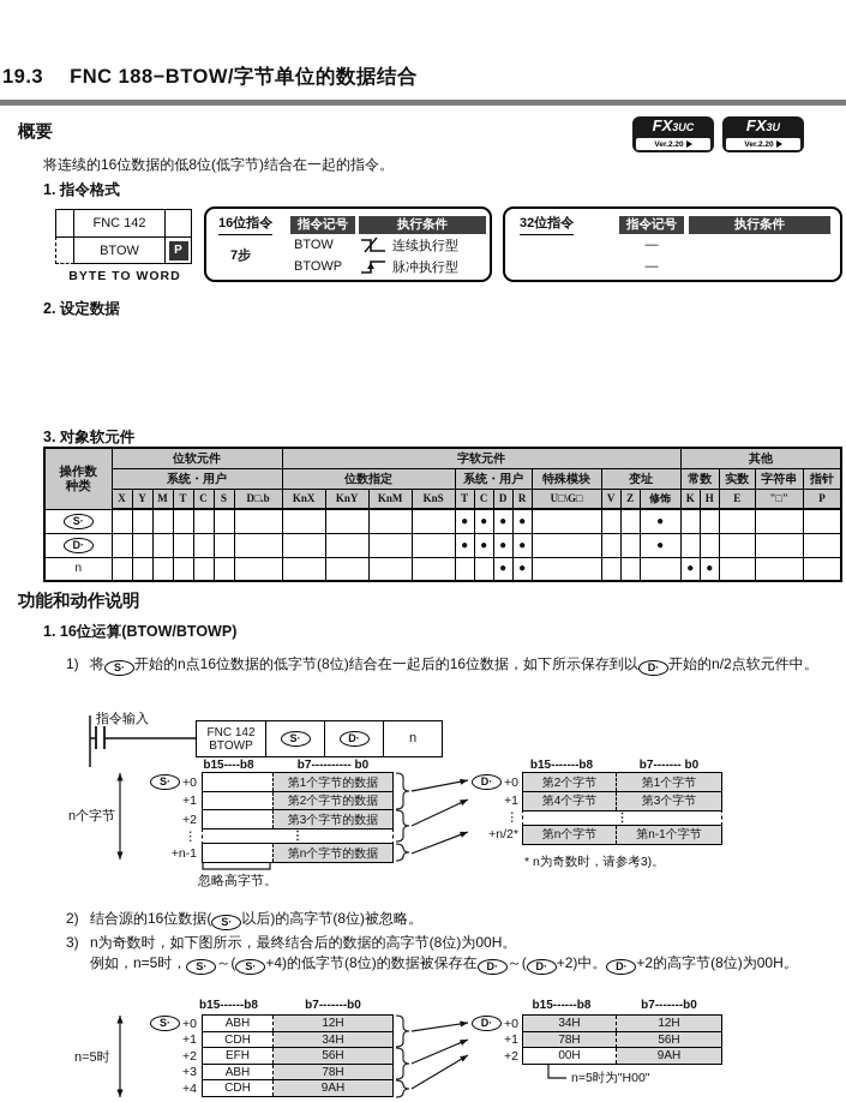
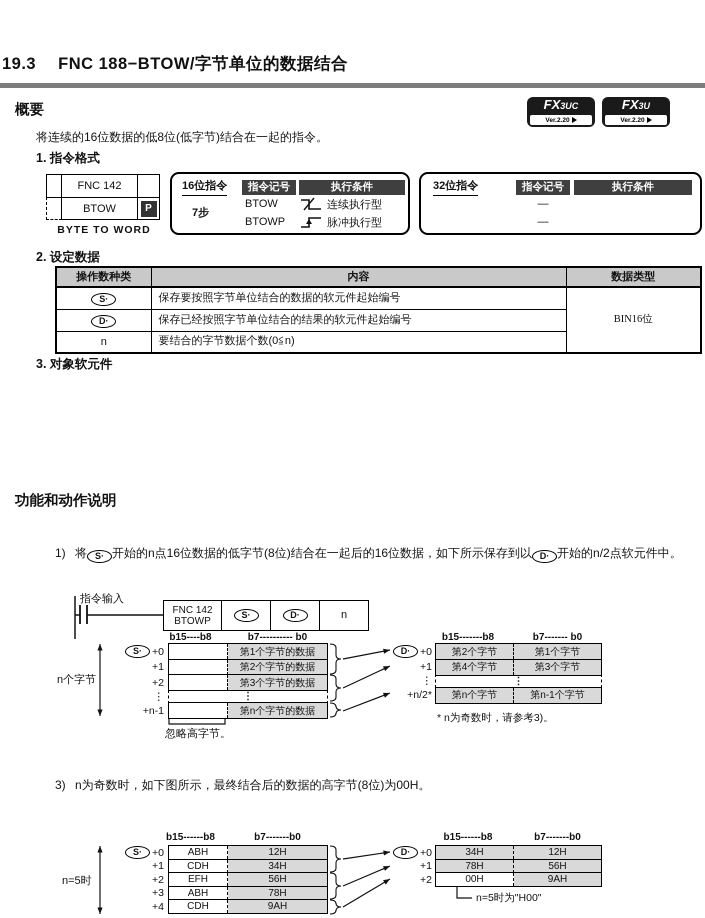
  19.3 FNC 188−BTOW/字节单位的数据结合
  概要
  FX3UC
  FX3U
  将连续的16位数据的低8位(低字节)结合在一起的指令。
  1. 指令格式
  FNC 142
  BTOW
  P
  BYTE TO WORD
  16位指令
  7步
  指令记号
  执行条件
  BTOW
  连续执行型
  BTOWP
  脉冲执行型
  32位指令
  指令记号
  执行条件
  —
  —
  2. 设定数据
+ 操作数种类	内容	数据类型
+ S·	保存要按照字节单位结合的数据的软元件起始编号	BIN16位
+ D·	保存已经按照字节单位结合的结果的软元件起始编号
+ n	要结合的字节数据个数(0≦n)
  3. 对象软元件
- 操作数 种类	位软元件	字软元件	其他
- 系统・用户	位数指定	系统・用户	特殊模块	变址	常数	实数	字符串	指针
- X	Y	M	T	C	S	D□.b	KnX	KnY	KnM	KnS	T	C	D	R	U□\G□	V	Z	修饰	K	H	E	"□"	P
- S·												●	●	●	●				●
- D·												●	●	●	●				●
- n														●	●					●	●
  功能和动作说明
- 1. 16位运算(BTOW/BTOWP)
  1)
  将 S· 开始的n点16位数据的低字节(8位)结合在一起后的16位数据，如下所示保存到以 D· 开始的n/2点软元件中。
  指令输入
  FNC 142
  BTOWP
  S·
  D·
  n
  b15----b8
  b7---------- b0
  b15-------b8
  b7------- b0
  S·
  +0
  第1个字节的数据
  +1
  第2个字节的数据
  +2
  第3个字节的数据
  ⋮
  ⋮
  +n-1
  第n个字节的数据
  D·
  +0
  第2个字节
  第1个字节
  +1
  第4个字节
  第3个字节
  ⋮
  ⋮
  +n/2*
  第n个字节
  第n-1个字节
  n个字节
  忽略高字节。
  * n为奇数时，请参考3)。
- 2)
- 结合源的16位数据( S· 以后)的高字节(8位)被忽略。
  3)
  n为奇数时，如下图所示，最终结合后的数据的高字节(8位)为00H。
- 例如，n=5时， S· ～( S· +4)的低字节(8位)的数据被保存在 D· ～( D· +2)中。 D· +2的高字节(8位)为00H。
  b15------b8
  b7-------b0
  b15------b8
  b7-------b0
  S·
  +0
  ABH
  12H
  +1
  CDH
  34H
  +2
  EFH
  56H
  +3
  ABH
  78H
  +4
  CDH
  9AH
  D·
  +0
  34H
  12H
  +1
  78H
  56H
  +2
  00H
  9AH
  n=5时
  n=5时为"H00"
